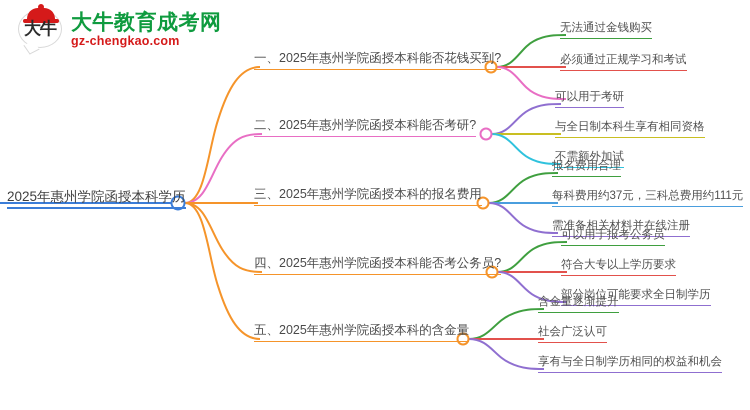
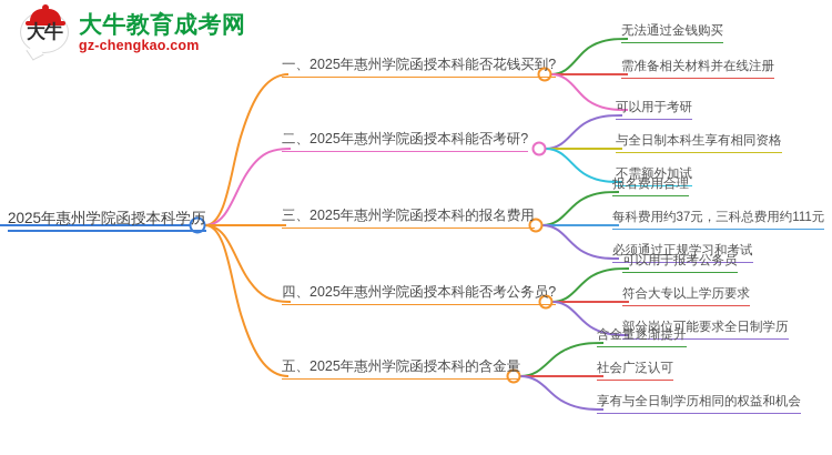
  大牛
  大牛教育成考网
  gz-chengkao.com
  2025年惠州学院函授本科学历
  一、2025年惠州学院函授本科能否花钱买到?
  二、2025年惠州学院函授本科能否考研?
  三、2025年惠州学院函授本科的报名费用
  四、2025年惠州学院函授本科能否考公务员?
  五、2025年惠州学院函授本科的含金量
  无法通过金钱购买
- 必须通过正规学习和考试
+ 需准备相关材料并在线注册
  可以用于考研
  与全日制本科生享有相同资格
  不需额外加试
  报名费用合理
  每科费用约37元，三科总费用约111元
- 需准备相关材料并在线注册
+ 必须通过正规学习和考试
  可以用于报考公务员
  符合大专以上学历要求
  部分岗位可能要求全日制学历
  含金量逐渐提升
  社会广泛认可
  享有与全日制学历相同的权益和机会
